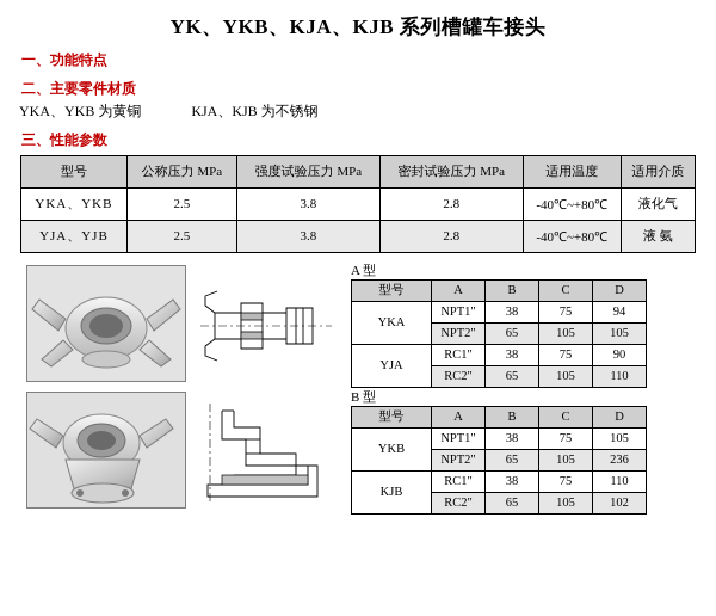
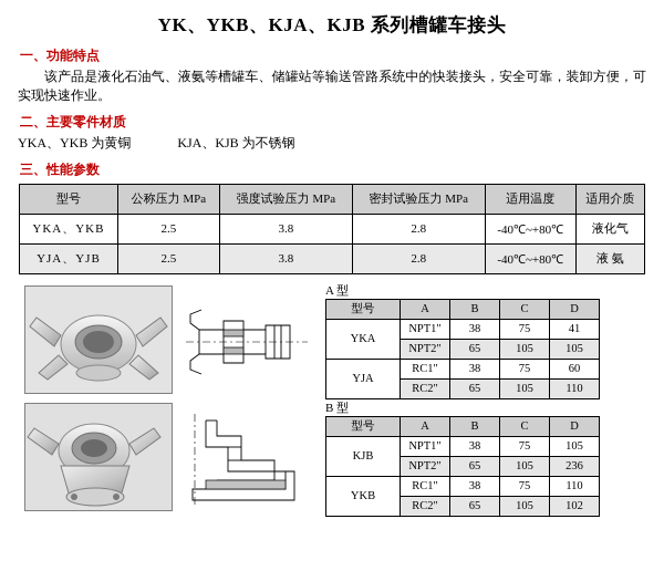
  YK、YKB、KJA、KJB 系列槽罐车接头
  一、功能特点
+ 该产品是液化石油气、液氨等槽罐车、储罐站等输送管路系统中的快装接头，安全可靠，装卸方便，可实现快速作业。
  二、主要零件材质
  YKA、YKB 为黄铜 KJA、KJB 为不锈钢
  三、性能参数
  型号	公称压力 MPa	强度试验压力 MPa	密封试验压力 MPa	适用温度	适用介质
  YKA、YKB	2.5	3.8	2.8	-40℃~+80℃	液化气
  YJA、YJB	2.5	3.8	2.8	-40℃~+80℃	液 氨
  A 型
  型号	A	B	C	D
- YKA	NPT1"	38	75	94
+ YKA	NPT1"	38	75	41
  NPT2"	65	105	105
- YJA	RC1"	38	75	90
+ YJA	RC1"	38	75	60
  RC2"	65	105	110
  B 型
  型号	A	B	C	D
- YKB	NPT1"	38	75	105
+ KJB	NPT1"	38	75	105
  NPT2"	65	105	236
- KJB	RC1"	38	75	110
+ YKB	RC1"	38	75	110
  RC2"	65	105	102
